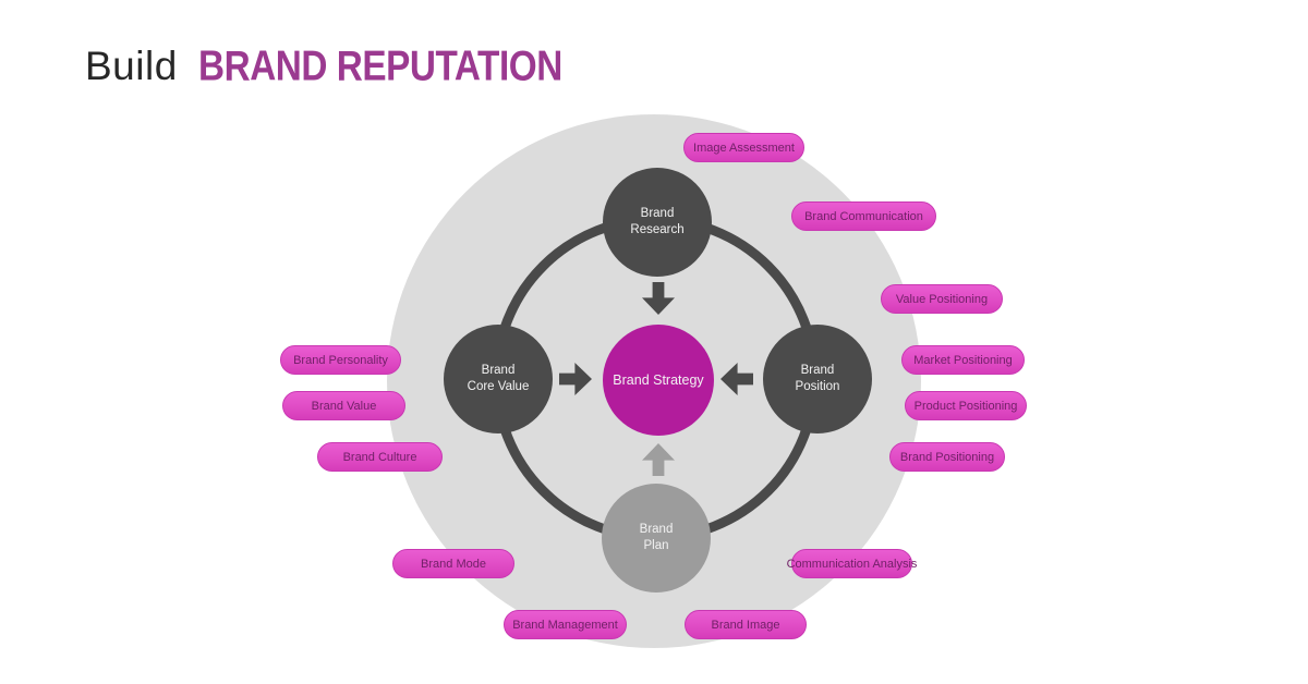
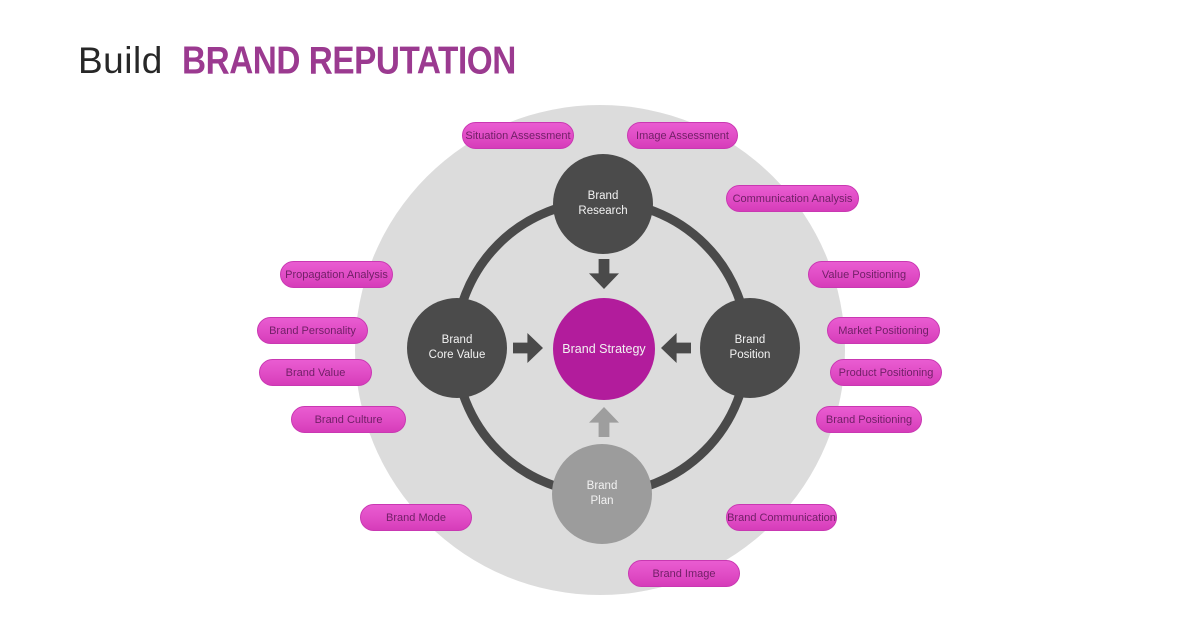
  Build BRAND REPUTATION
  Brand
  Research
  Brand
  Core Value
  Brand
  Position
  Brand
  Plan
  Brand Strategy
+ Situation Assessment
  Image Assessment
- Brand Communication
+ Communication Analysis
+ Propagation Analysis
  Value Positioning
  Brand Personality
  Market Positioning
  Brand Value
  Product Positioning
  Brand Culture
  Brand Positioning
  Brand Mode
- Communication Analysis
+ Brand Communication
- Brand Management
  Brand Image
